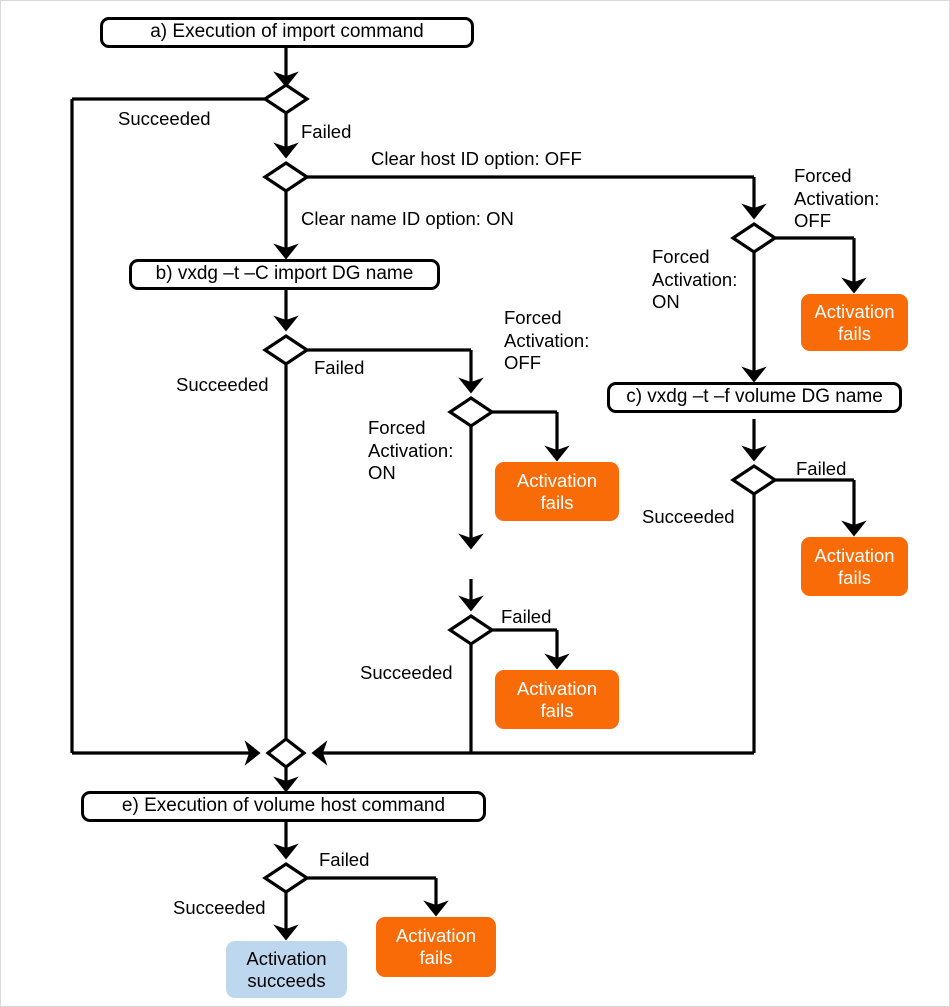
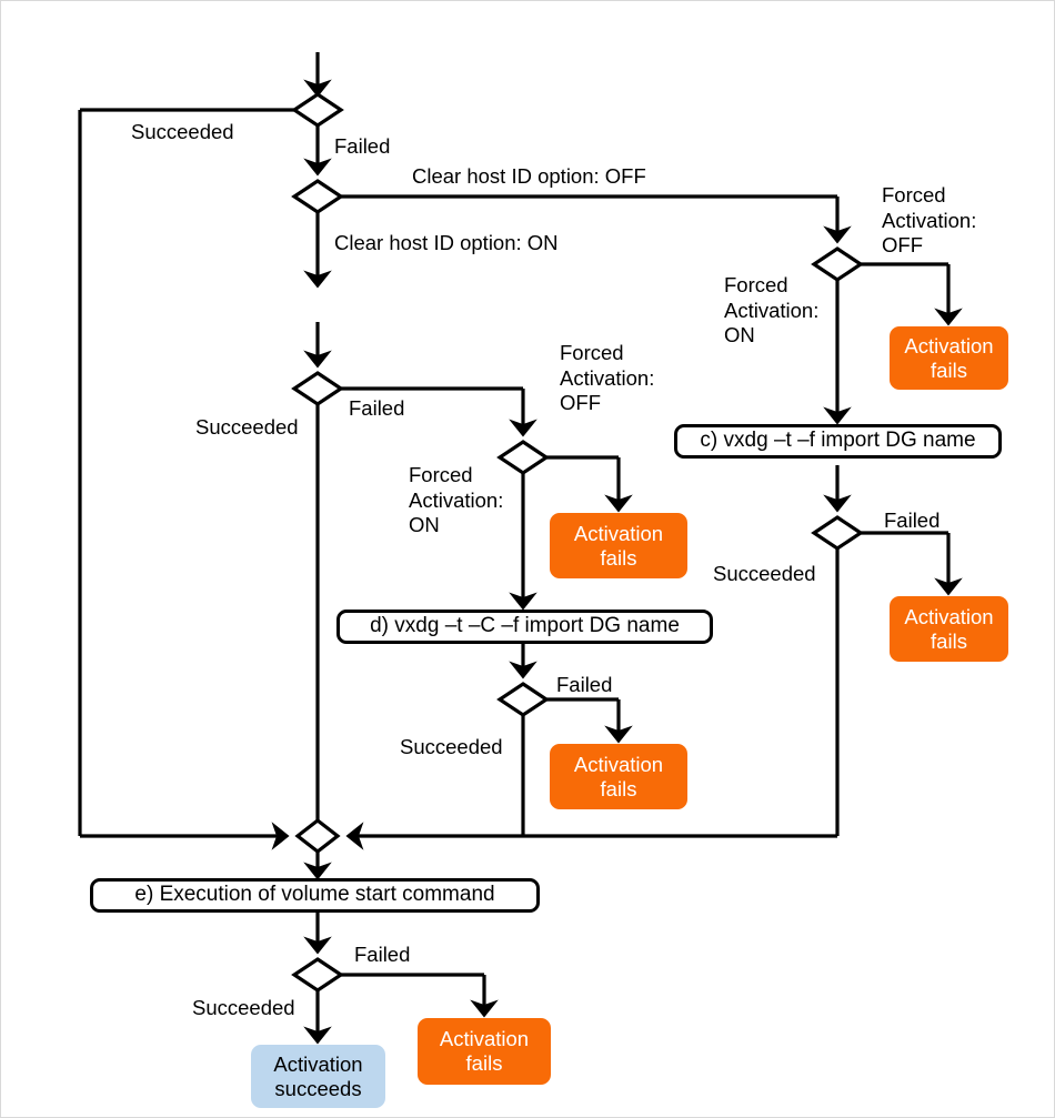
- a) Execution of import command
- b) vxdg –t –C import DG name
- c) vxdg –t –f volume DG name
+ c) vxdg –t –f import DG name
+ d) vxdg –t –C –f import DG name
- e) Execution of volume host command
+ e) Execution of volume start command
  Activation
  fails
  Activation
  fails
  Activation
  fails
  Activation
  fails
  Activation
  fails
  Activation
  succeeds
  Succeeded
  Failed
  Clear host ID option: OFF
- Clear name ID option: ON
+ Clear host ID option: ON
  Forced
  Activation:
  OFF
  Forced
  Activation:
  ON
  Succeeded
  Failed
  Forced
  Activation:
  OFF
  Forced
  Activation:
  ON
  Failed
  Succeeded
  Failed
  Succeeded
  Failed
  Succeeded
